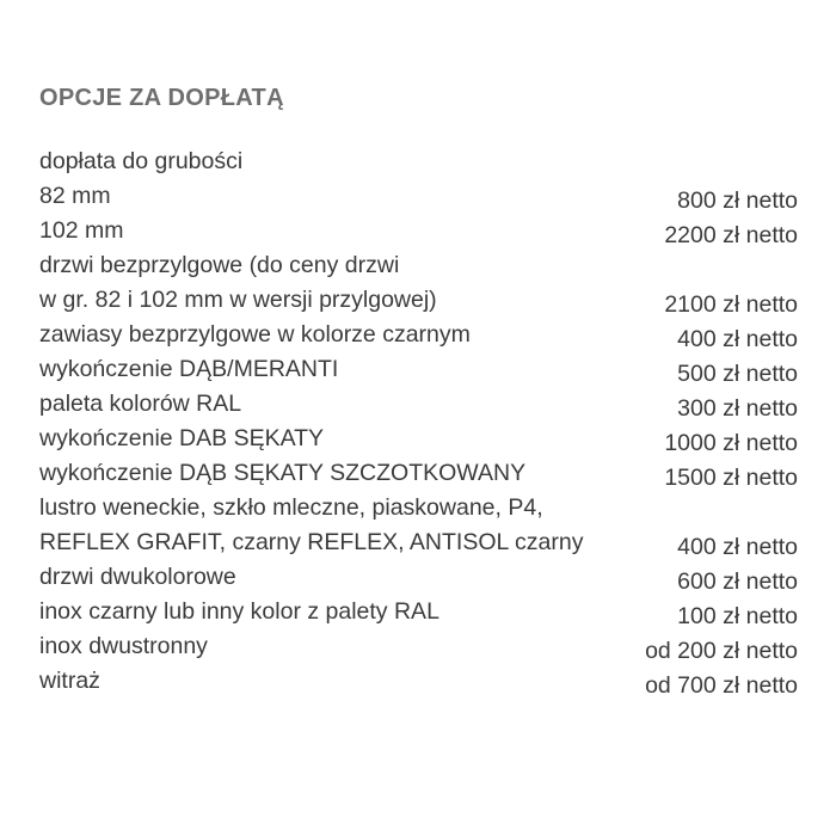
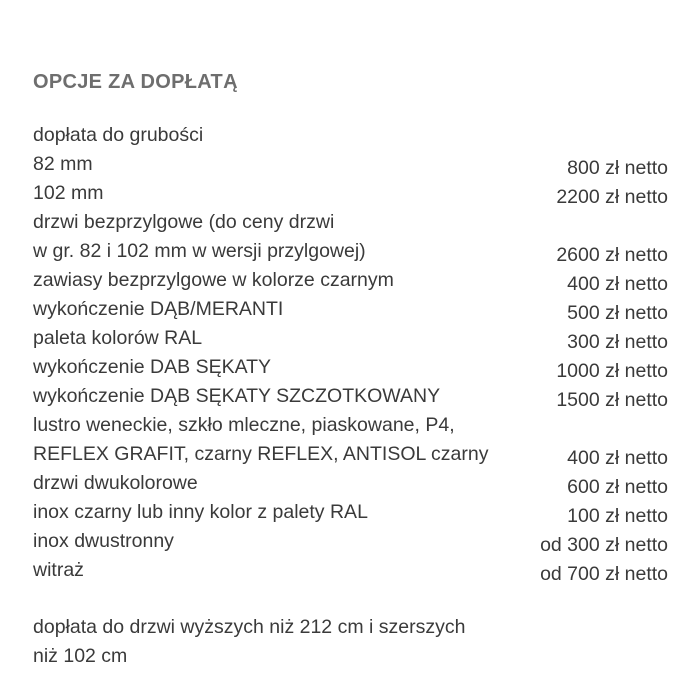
  OPCJE ZA DOPŁATĄ
  dopłata do grubości
  82 mm
  800 zł netto
  102 mm
  2200 zł netto
  drzwi bezprzylgowe (do ceny drzwi
  w gr. 82 i 102 mm w wersji przylgowej)
- 2100 zł netto
+ 2600 zł netto
  zawiasy bezprzylgowe w kolorze czarnym
  400 zł netto
  wykończenie DĄB/MERANTI
  500 zł netto
  paleta kolorów RAL
  300 zł netto
  wykończenie DAB SĘKATY
  1000 zł netto
  wykończenie DĄB SĘKATY SZCZOTKOWANY
  1500 zł netto
  lustro weneckie, szkło mleczne, piaskowane, P4,
  REFLEX GRAFIT, czarny REFLEX, ANTISOL czarny
  400 zł netto
  drzwi dwukolorowe
  600 zł netto
  inox czarny lub inny kolor z palety RAL
  100 zł netto
  inox dwustronny
- od 200 zł netto
+ od 300 zł netto
  witraż
  od 700 zł netto
+ dopłata do drzwi wyższych niż 212 cm i szerszych
+ niż 102 cm
